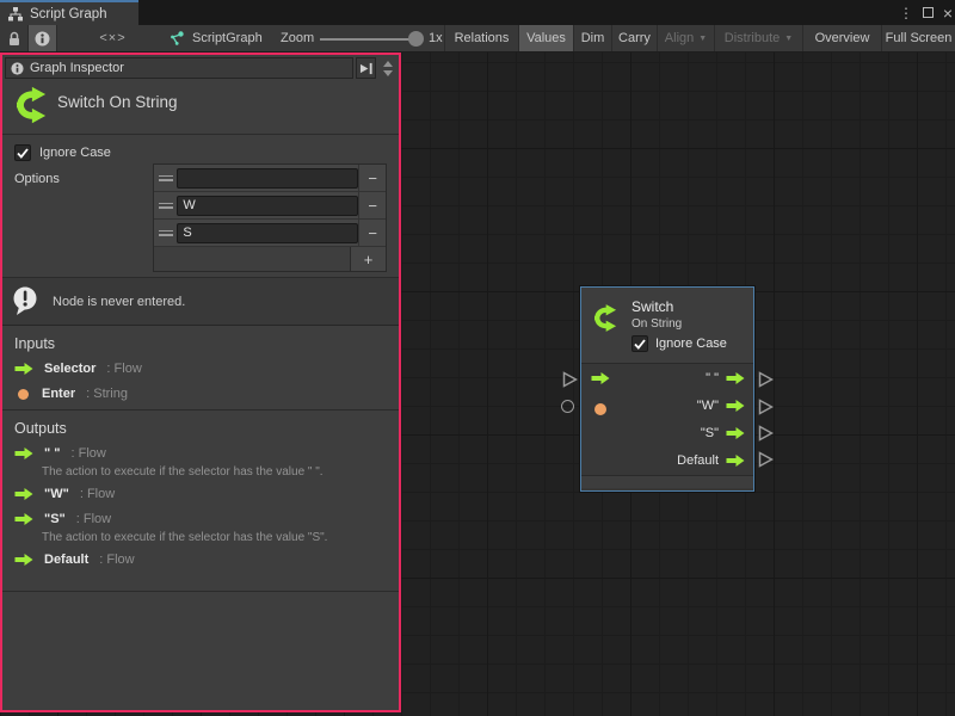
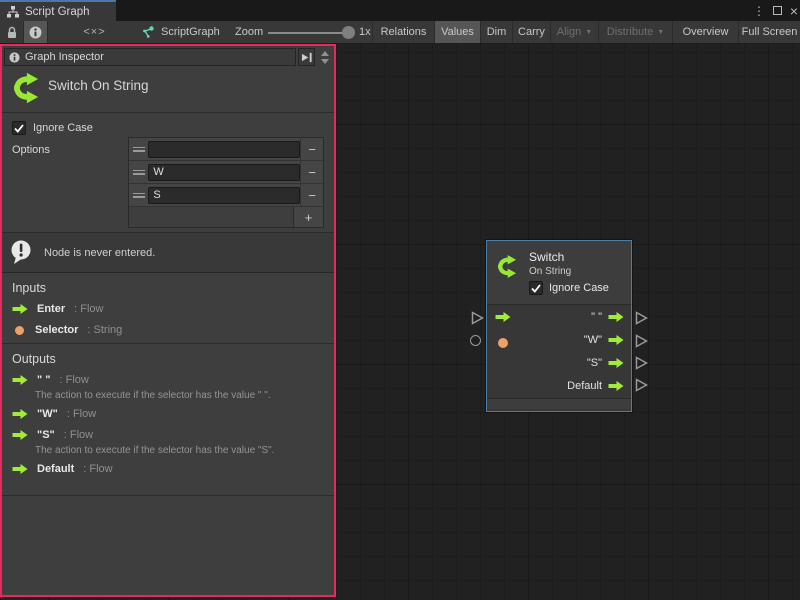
  Script Graph
  ⋮
  ×
  <×>
  ScriptGraph
  Zoom
  1x
  Relations
  Values
  Dim
  Carry
  Align
  Distribute
  Overview
  Full Screen
  Switch
  On String
  Ignore Case
  " "
  "W"
  "S"
  Default
  Graph Inspector
  Switch On String
  Ignore Case
  Options
  −
  W
  −
  S
  −
  +
  Node is never entered.
  Inputs
- Selector
+ Enter
  : Flow
- Enter
+ Selector
  : String
  Outputs
  " "
  : Flow
  The action to execute if the selector has the value " ".
  "W"
  : Flow
  "S"
  : Flow
  The action to execute if the selector has the value "S".
  Default
  : Flow
